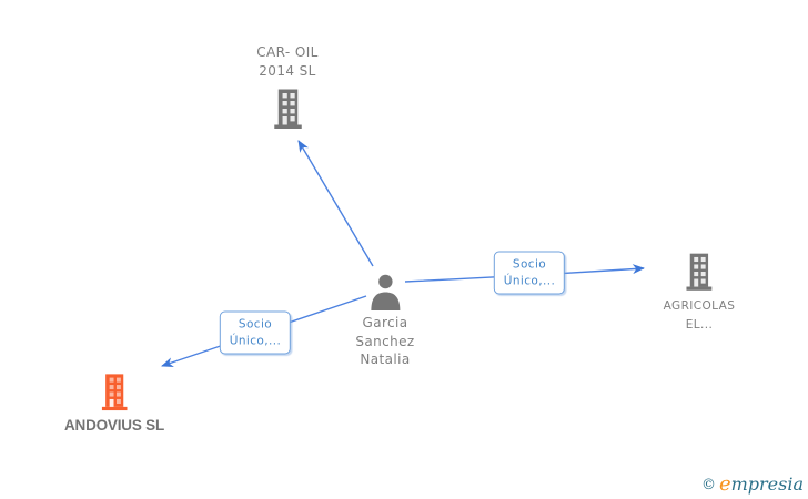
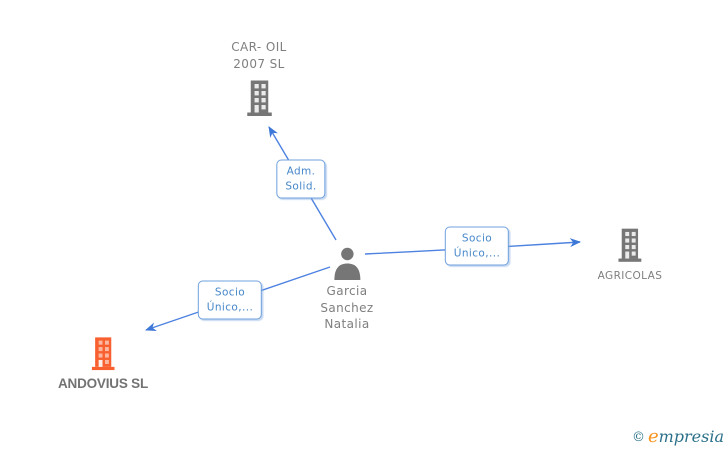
+ Adm.
+ Solid.
  Socio
  Único,...
  Socio
  Único,...
  CAR- OIL
- 2014 SL
+ 2007 SL
  Garcia
  Sanchez
  Natalia
  AGRICOLAS
- EL...
  ANDOVIUS SL
  © empresia
